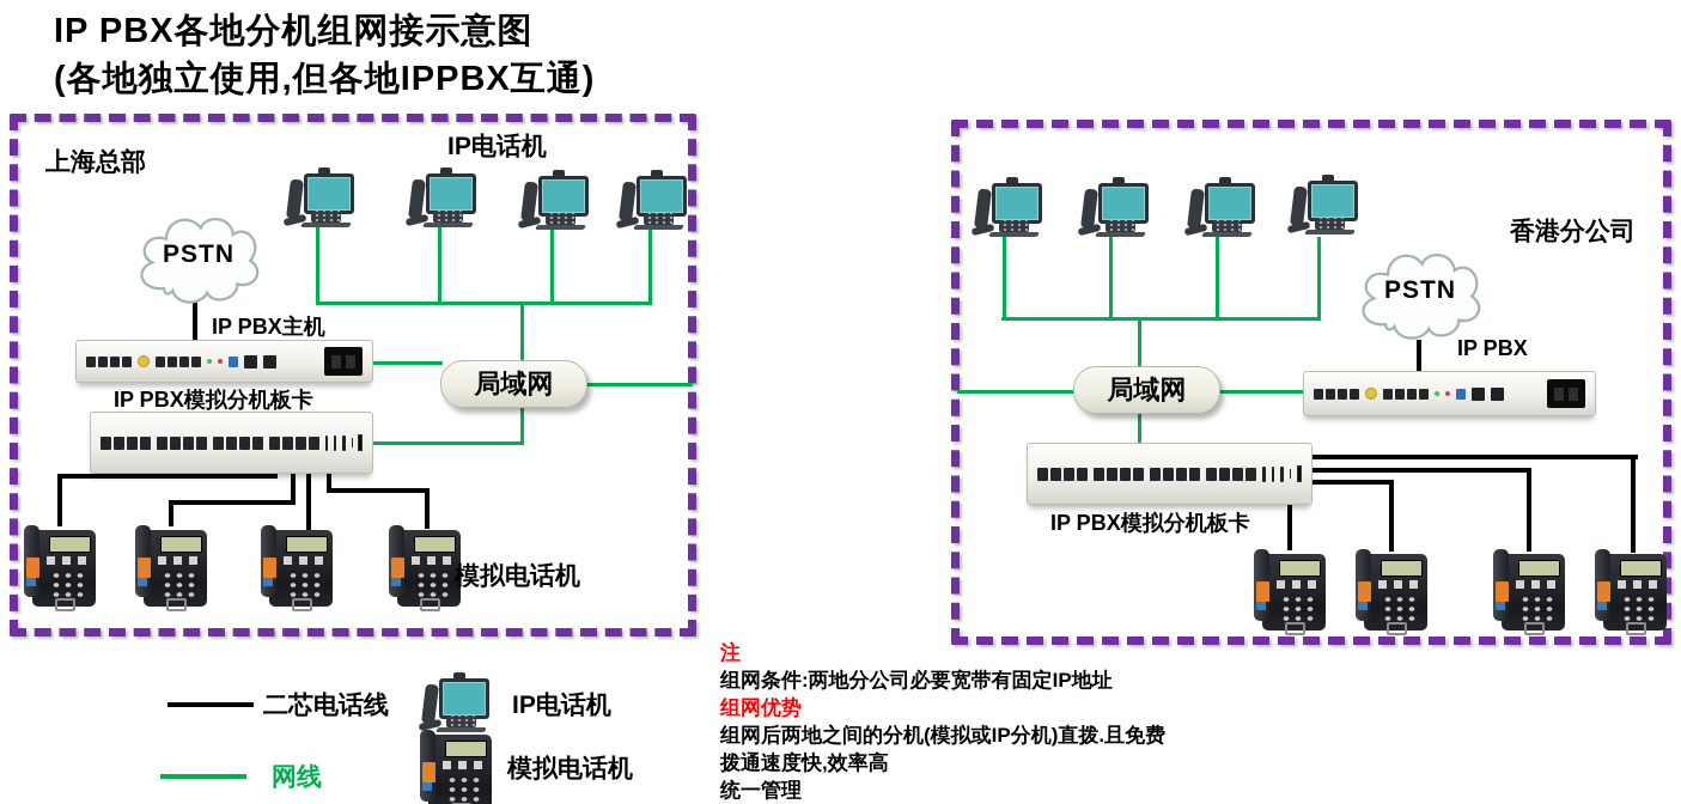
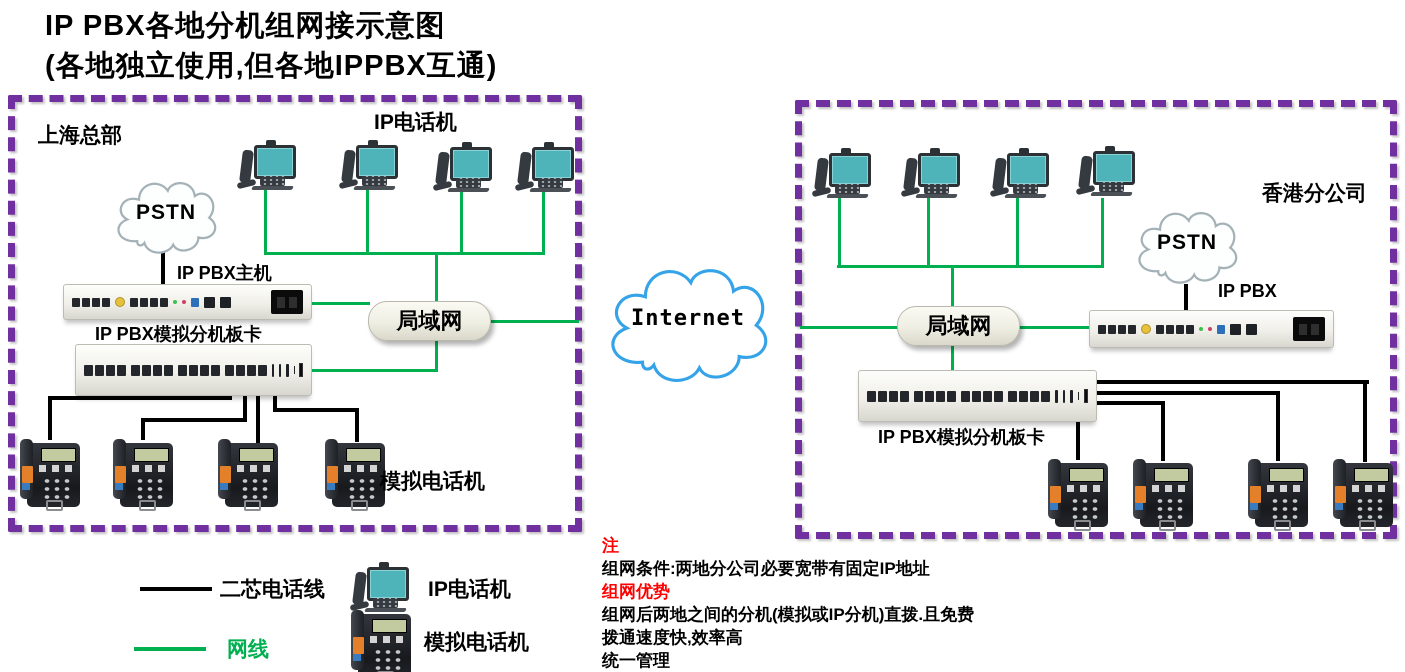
  IP PBX各地分机组网接示意图
  (各地独立使用,但各地IPPBX互通)
  上海总部
  IP电话机
  IP PBX主机
  IP PBX模拟分机板卡
  模拟电话机
  香港分公司
  IP PBX
  IP PBX模拟分机板卡
  PSTN
  PSTN
+ Internet
  局域网
  局域网
  二芯电话线
  网线
  IP电话机
  模拟电话机
  注
  组网条件:两地分公司必要宽带有固定IP地址
  组网优势
  组网后两地之间的分机(模拟或IP分机)直拨.且免费
  拨通速度快,效率高
  统一管理
